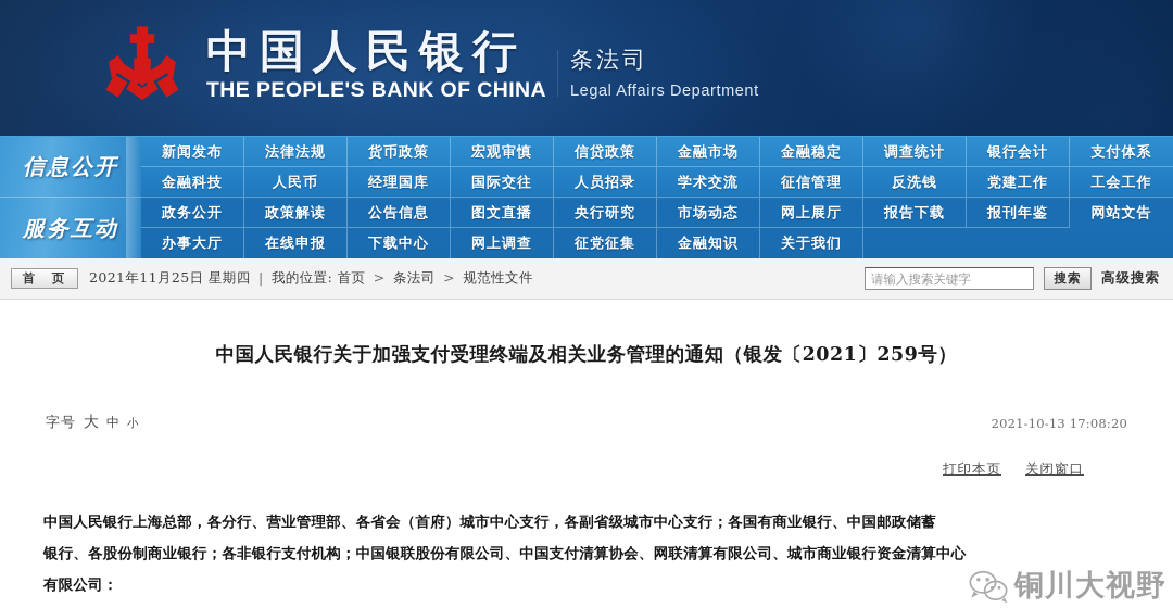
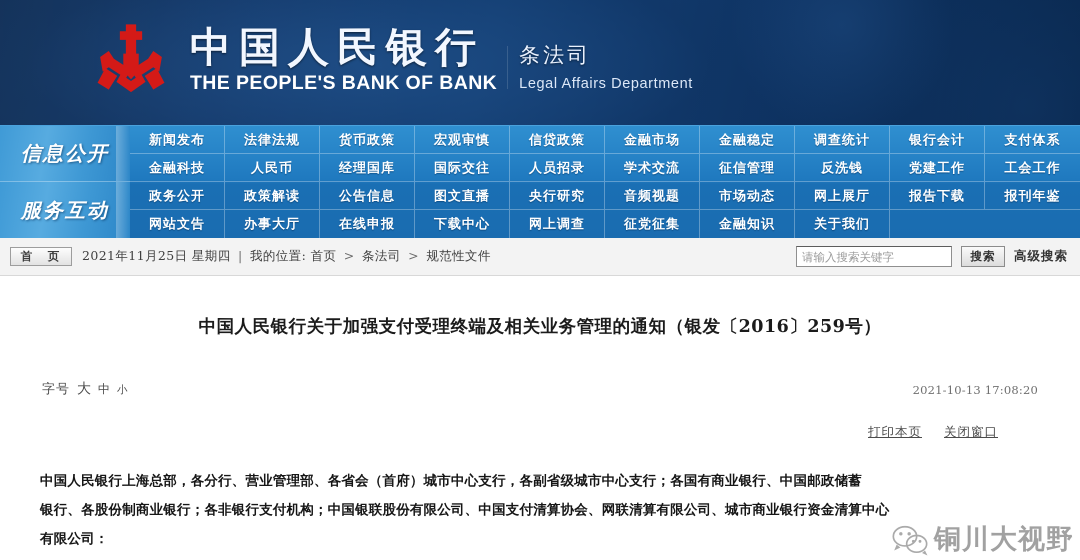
  中国人民银行
- THE PEOPLE'S BANK OF CHINA
+ THE PEOPLE'S BANK OF BANK
  条法司
  Legal Affairs Department
  信息公开
  服务互动
  新闻发布
  法律法规
  货币政策
  宏观审慎
  信贷政策
  金融市场
  金融稳定
  调查统计
  银行会计
  支付体系
  金融科技
  人民币
  经理国库
  国际交往
  人员招录
  学术交流
  征信管理
  反洗钱
  党建工作
  工会工作
  政务公开
  政策解读
  公告信息
  图文直播
  央行研究
+ 音频视题
  市场动态
  网上展厅
  报告下载
  报刊年鉴
  网站文告
  办事大厅
  在线申报
  下载中心
  网上调查
  征党征集
  金融知识
  关于我们
  首 页
  2021年11月25日 星期四 | 我的位置: 首页 > 条法司 > 规范性文件
  请输入搜索关键字
  搜索
  高级搜索
- 中国人民银行关于加强支付受理终端及相关业务管理的通知（银发〔2021〕259号）
+ 中国人民银行关于加强支付受理终端及相关业务管理的通知（银发〔2016〕259号）
  字号
  大
  中
  小
  2021-10-13 17:08:20
  打印本页
  关闭窗口
  中国人民银行上海总部，各分行、营业管理部、各省会（首府）城市中心支行，各副省级城市中心支行；各国有商业银行、中国邮政储蓄
  银行、各股份制商业银行；各非银行支付机构；中国银联股份有限公司、中国支付清算协会、网联清算有限公司、城市商业银行资金清算中心
  有限公司：
  铜川大视野
